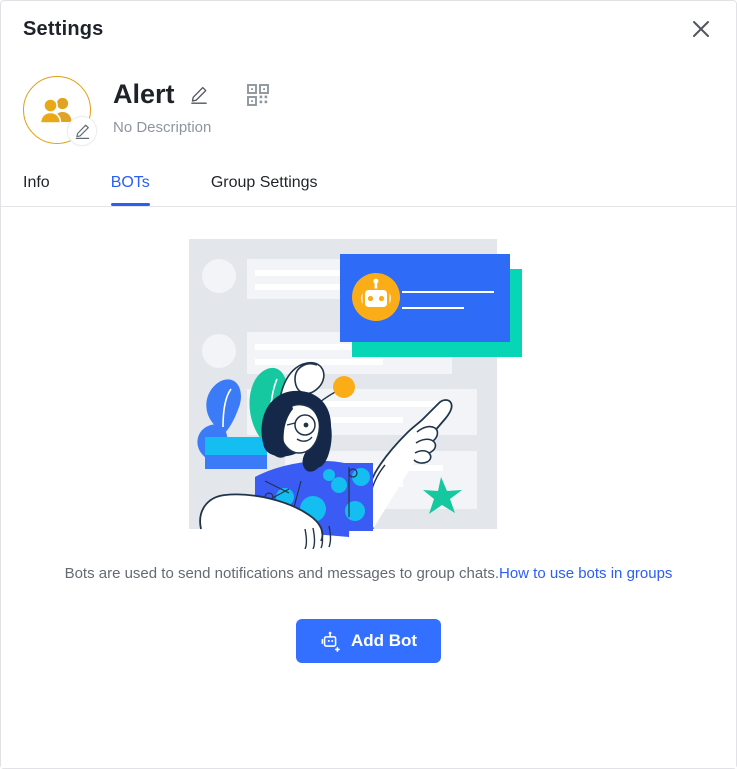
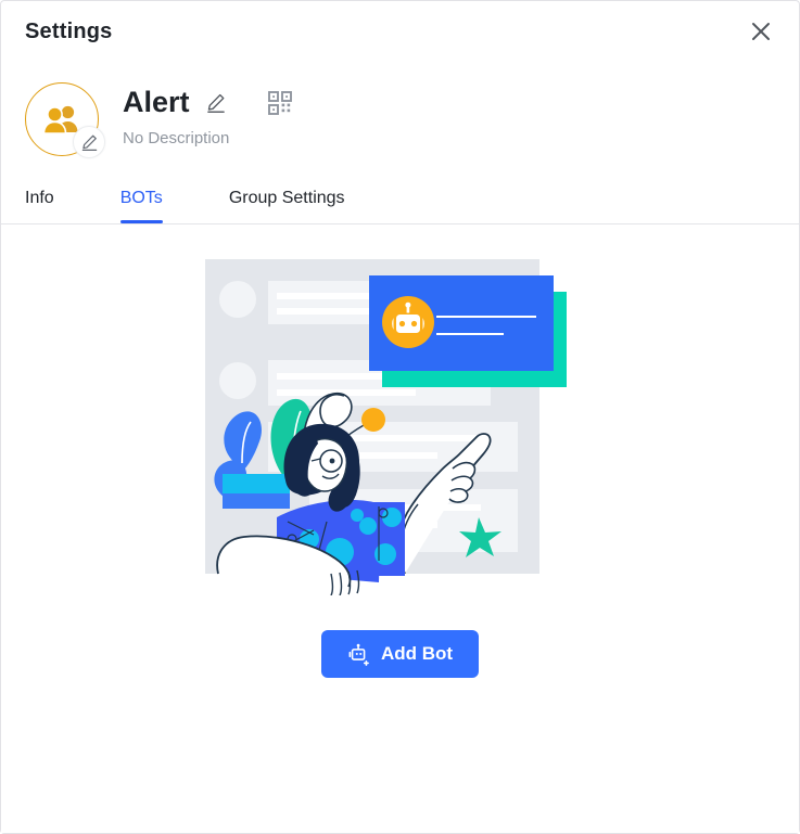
  Settings
  Alert
  No Description
  Info
  BOTs
  Group Settings
- Bots are used to send notifications and messages to group chats.How to use bots in groups
  Add Bot
